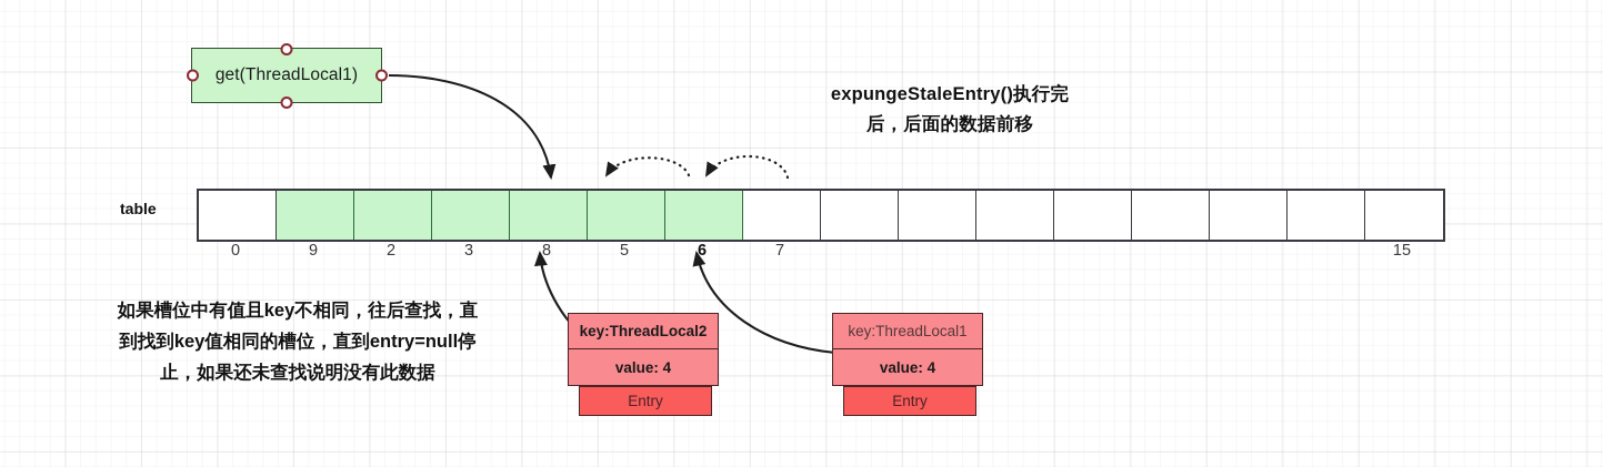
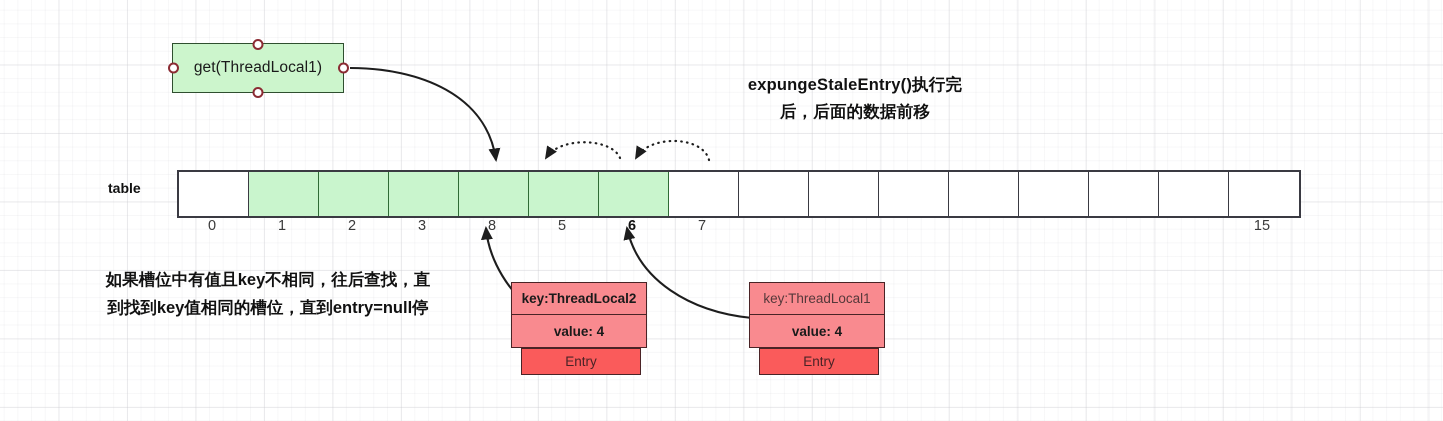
  get(ThreadLocal1)
  expungeStaleEntry()执行完
  后，后面的数据前移
  table
  0
- 9
+ 1
  2
  3
  8
  5
  6
  7
  15
  如果槽位中有值且key不相同，往后查找，直
  到找到key值相同的槽位，直到entry=null停
- 止，如果还未查找说明没有此数据
  key:ThreadLocal2
  value: 4
  Entry
  key:ThreadLocal1
  value: 4
  Entry
